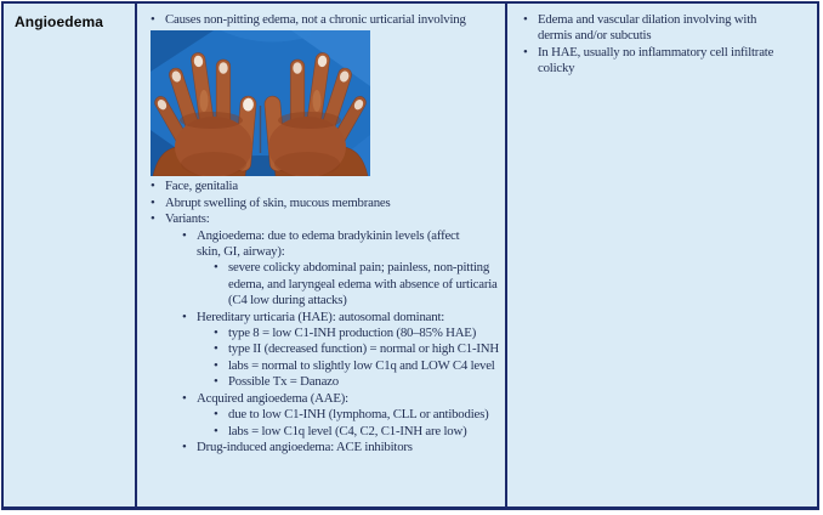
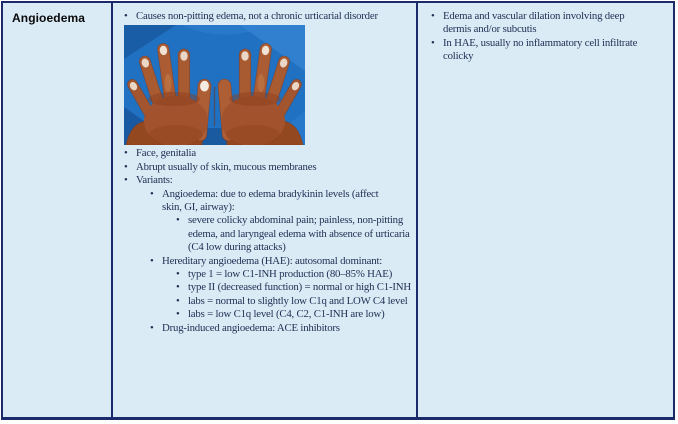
  Angioedema
- Causes non-pitting edema, not a chronic urticarial involving
+ Causes non-pitting edema, not a chronic urticarial disorder
  Face, genitalia
- Abrupt swelling of skin, mucous membranes
+ Abrupt usually of skin, mucous membranes
  Variants:
  Angioedema: due to edema bradykinin levels (affect skin, GI, airway):
  severe colicky abdominal pain; painless, non-pitting edema, and laryngeal edema with absence of urticaria (C4 low during attacks)
- Hereditary urticaria (HAE): autosomal dominant:
+ Hereditary angioedema (HAE): autosomal dominant:
- type 8 = low C1-INH production (80–85% HAE)
+ type 1 = low C1-INH production (80–85% HAE)
  type II (decreased function) = normal or high C1-INH
  labs = normal to slightly low C1q and LOW C4 level
- Possible Tx = Danazo
- Acquired angioedema (AAE):
- due to low C1-INH (lymphoma, CLL or antibodies)
  labs = low C1q level (C4, C2, C1-INH are low)
  Drug-induced angioedema: ACE inhibitors
- Edema and vascular dilation involving with dermis and/or subcutis
+ Edema and vascular dilation involving deep dermis and/or subcutis
  In HAE, usually no inflammatory cell infiltrate colicky
